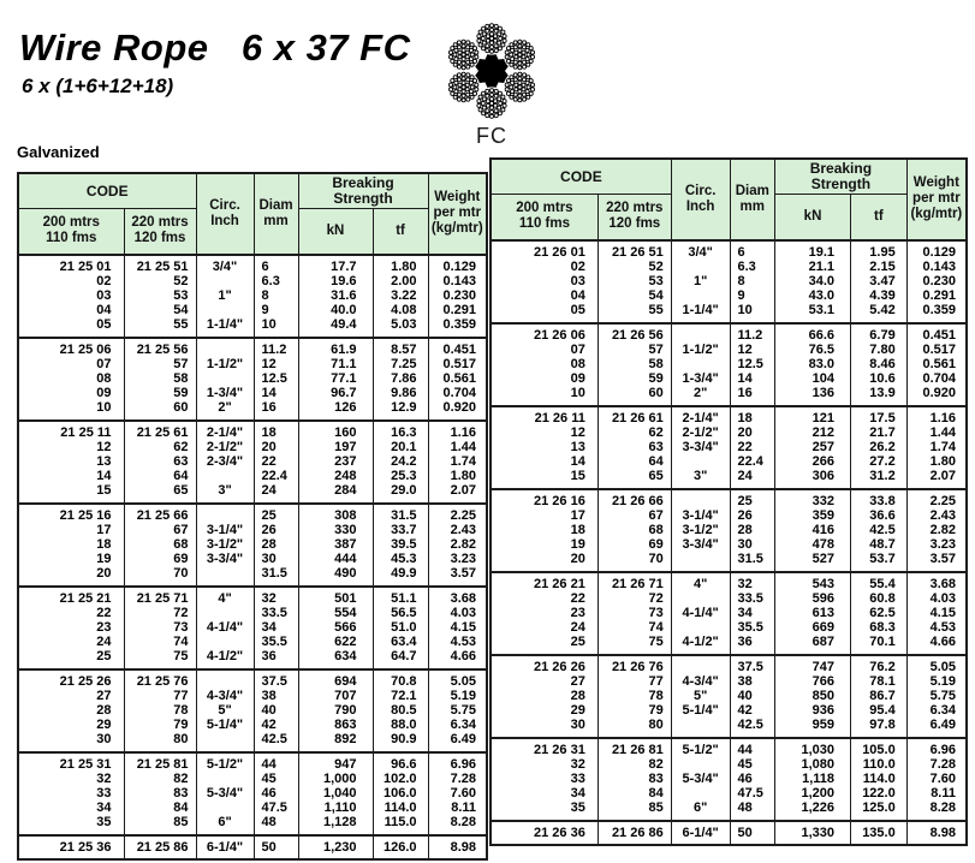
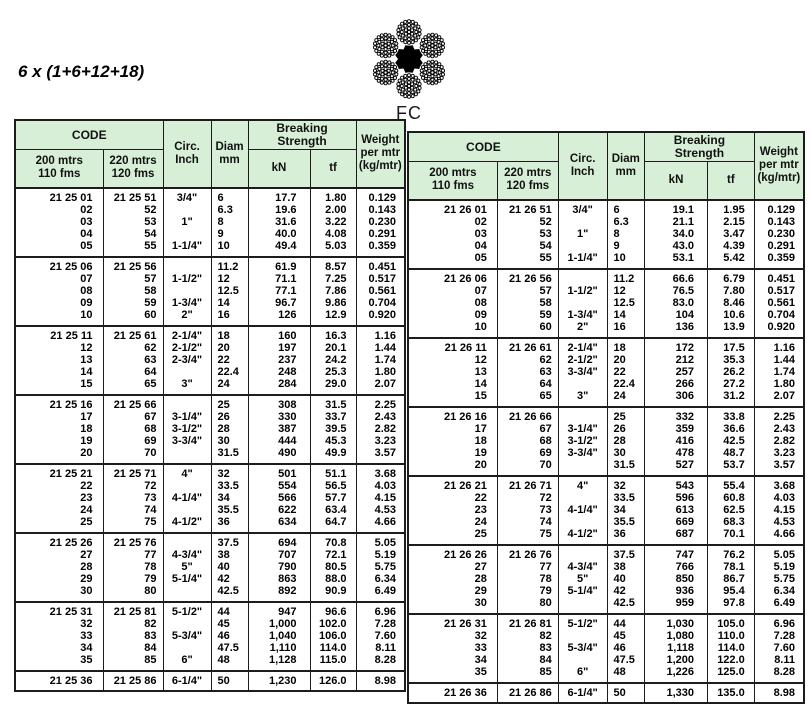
- Wire Rope 6 x 37 FC
  6 x (1+6+12+18)
  FC
- Galvanized
  CODE	Circ. Inch	Diam mm	Breaking Strength	Weight per mtr (kg/mtr)
  200 mtrs 110 fms	220 mtrs 120 fms	kN	tf
  21 25 01	21 25 51	3/4"	6	17.7	1.80	0.129
  02	52		6.3	19.6	2.00	0.143
  03	53	1"	8	31.6	3.22	0.230
  04	54		9	40.0	4.08	0.291
  05	55	1-1/4"	10	49.4	5.03	0.359
  21 25 06	21 25 56		11.2	61.9	8.57	0.451
  07	57	1-1/2"	12	71.1	7.25	0.517
  08	58		12.5	77.1	7.86	0.561
  09	59	1-3/4"	14	96.7	9.86	0.704
  10	60	2"	16	126	12.9	0.920
  21 25 11	21 25 61	2-1/4"	18	160	16.3	1.16
  12	62	2-1/2"	20	197	20.1	1.44
  13	63	2-3/4"	22	237	24.2	1.74
  14	64		22.4	248	25.3	1.80
  15	65	3"	24	284	29.0	2.07
  21 25 16	21 25 66		25	308	31.5	2.25
  17	67	3-1/4"	26	330	33.7	2.43
  18	68	3-1/2"	28	387	39.5	2.82
  19	69	3-3/4"	30	444	45.3	3.23
  20	70		31.5	490	49.9	3.57
  21 25 21	21 25 71	4"	32	501	51.1	3.68
  22	72		33.5	554	56.5	4.03
- 23	73	4-1/4"	34	566	51.0	4.15
+ 23	73	4-1/4"	34	566	57.7	4.15
  24	74		35.5	622	63.4	4.53
  25	75	4-1/2"	36	634	64.7	4.66
  21 25 26	21 25 76		37.5	694	70.8	5.05
  27	77	4-3/4"	38	707	72.1	5.19
  28	78	5"	40	790	80.5	5.75
  29	79	5-1/4"	42	863	88.0	6.34
  30	80		42.5	892	90.9	6.49
  21 25 31	21 25 81	5-1/2"	44	947	96.6	6.96
  32	82		45	1,000	102.0	7.28
  33	83	5-3/4"	46	1,040	106.0	7.60
  34	84		47.5	1,110	114.0	8.11
  35	85	6"	48	1,128	115.0	8.28
  21 25 36	21 25 86	6-1/4"	50	1,230	126.0	8.98
  CODE	Circ. Inch	Diam mm	Breaking Strength	Weight per mtr (kg/mtr)
  200 mtrs 110 fms	220 mtrs 120 fms	kN	tf
  21 26 01	21 26 51	3/4"	6	19.1	1.95	0.129
  02	52		6.3	21.1	2.15	0.143
  03	53	1"	8	34.0	3.47	0.230
  04	54		9	43.0	4.39	0.291
  05	55	1-1/4"	10	53.1	5.42	0.359
  21 26 06	21 26 56		11.2	66.6	6.79	0.451
  07	57	1-1/2"	12	76.5	7.80	0.517
  08	58		12.5	83.0	8.46	0.561
  09	59	1-3/4"	14	104	10.6	0.704
  10	60	2"	16	136	13.9	0.920
- 21 26 11	21 26 61	2-1/4"	18	121	17.5	1.16
+ 21 26 11	21 26 61	2-1/4"	18	172	17.5	1.16
- 12	62	2-1/2"	20	212	21.7	1.44
+ 12	62	2-1/2"	20	212	35.3	1.44
  13	63	3-3/4"	22	257	26.2	1.74
  14	64		22.4	266	27.2	1.80
  15	65	3"	24	306	31.2	2.07
  21 26 16	21 26 66		25	332	33.8	2.25
  17	67	3-1/4"	26	359	36.6	2.43
  18	68	3-1/2"	28	416	42.5	2.82
  19	69	3-3/4"	30	478	48.7	3.23
  20	70		31.5	527	53.7	3.57
  21 26 21	21 26 71	4"	32	543	55.4	3.68
  22	72		33.5	596	60.8	4.03
  23	73	4-1/4"	34	613	62.5	4.15
  24	74		35.5	669	68.3	4.53
  25	75	4-1/2"	36	687	70.1	4.66
  21 26 26	21 26 76		37.5	747	76.2	5.05
  27	77	4-3/4"	38	766	78.1	5.19
  28	78	5"	40	850	86.7	5.75
  29	79	5-1/4"	42	936	95.4	6.34
  30	80		42.5	959	97.8	6.49
  21 26 31	21 26 81	5-1/2"	44	1,030	105.0	6.96
  32	82		45	1,080	110.0	7.28
  33	83	5-3/4"	46	1,118	114.0	7.60
  34	84		47.5	1,200	122.0	8.11
  35	85	6"	48	1,226	125.0	8.28
  21 26 36	21 26 86	6-1/4"	50	1,330	135.0	8.98
